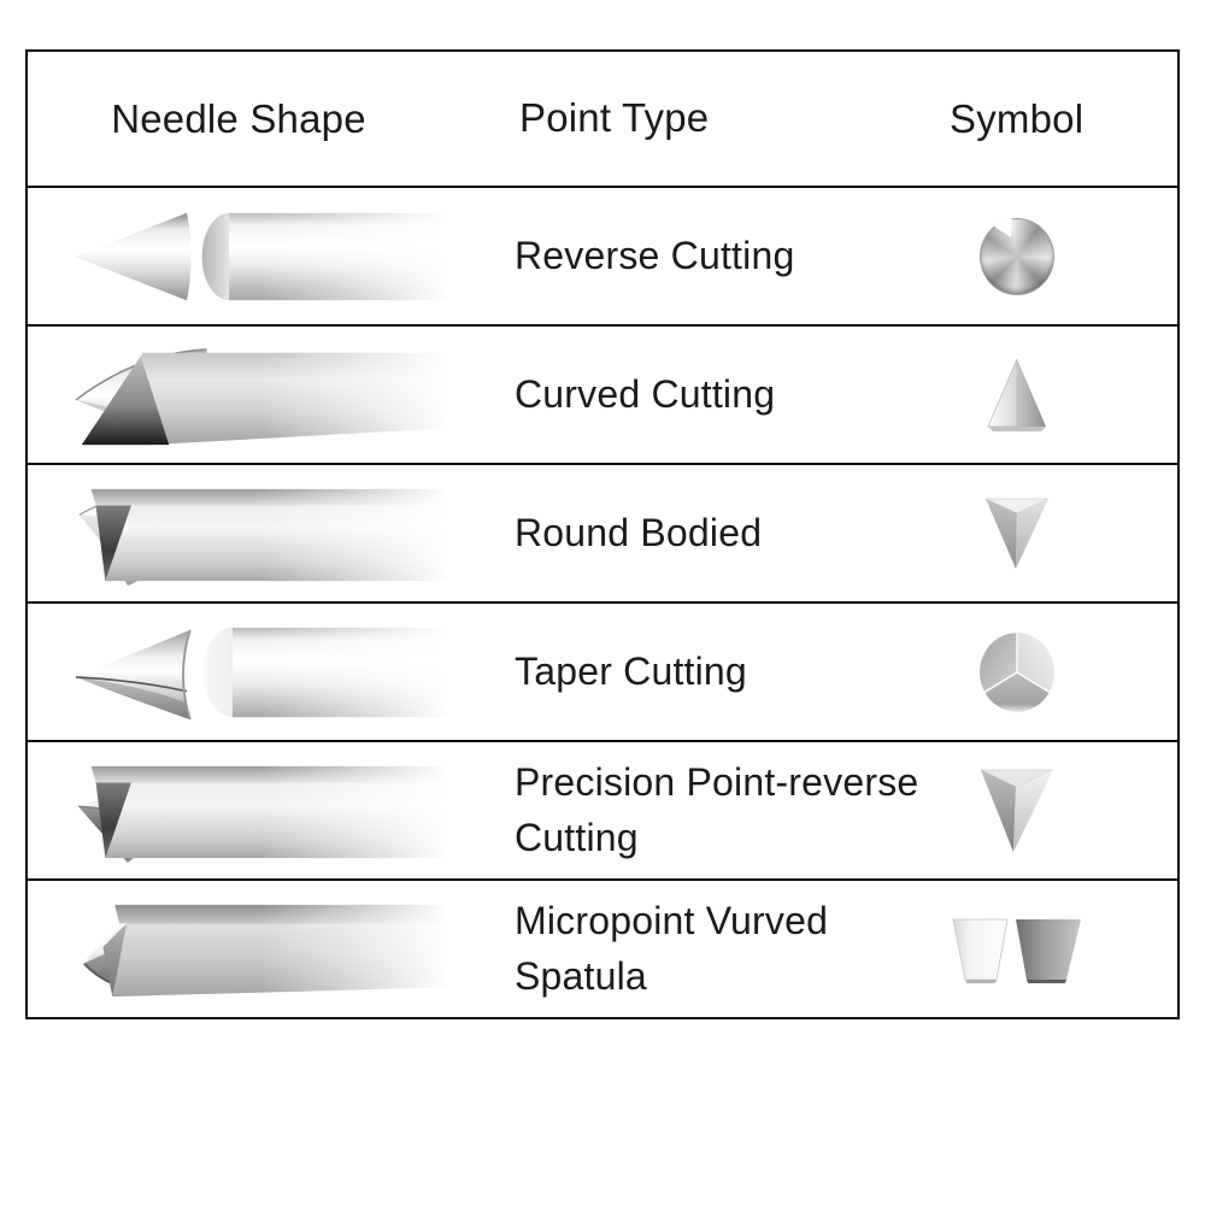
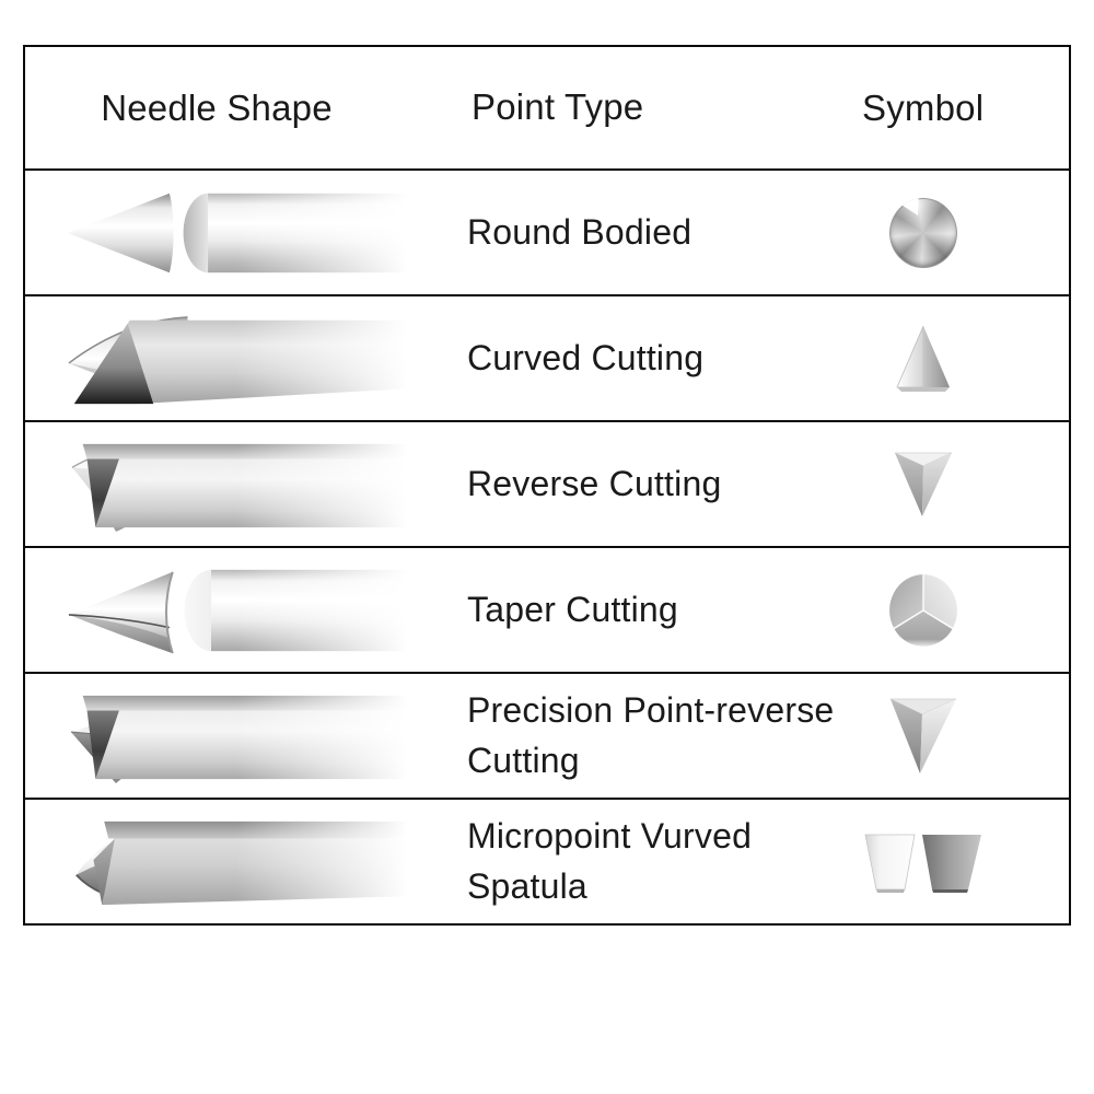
  Needle Shape
  Point Type
  Symbol
- Reverse Cutting
+ Round Bodied
  Curved Cutting
- Round Bodied
+ Reverse Cutting
  Taper Cutting
  Precision Point-reverse Cutting
  Micropoint Vurved Spatula
